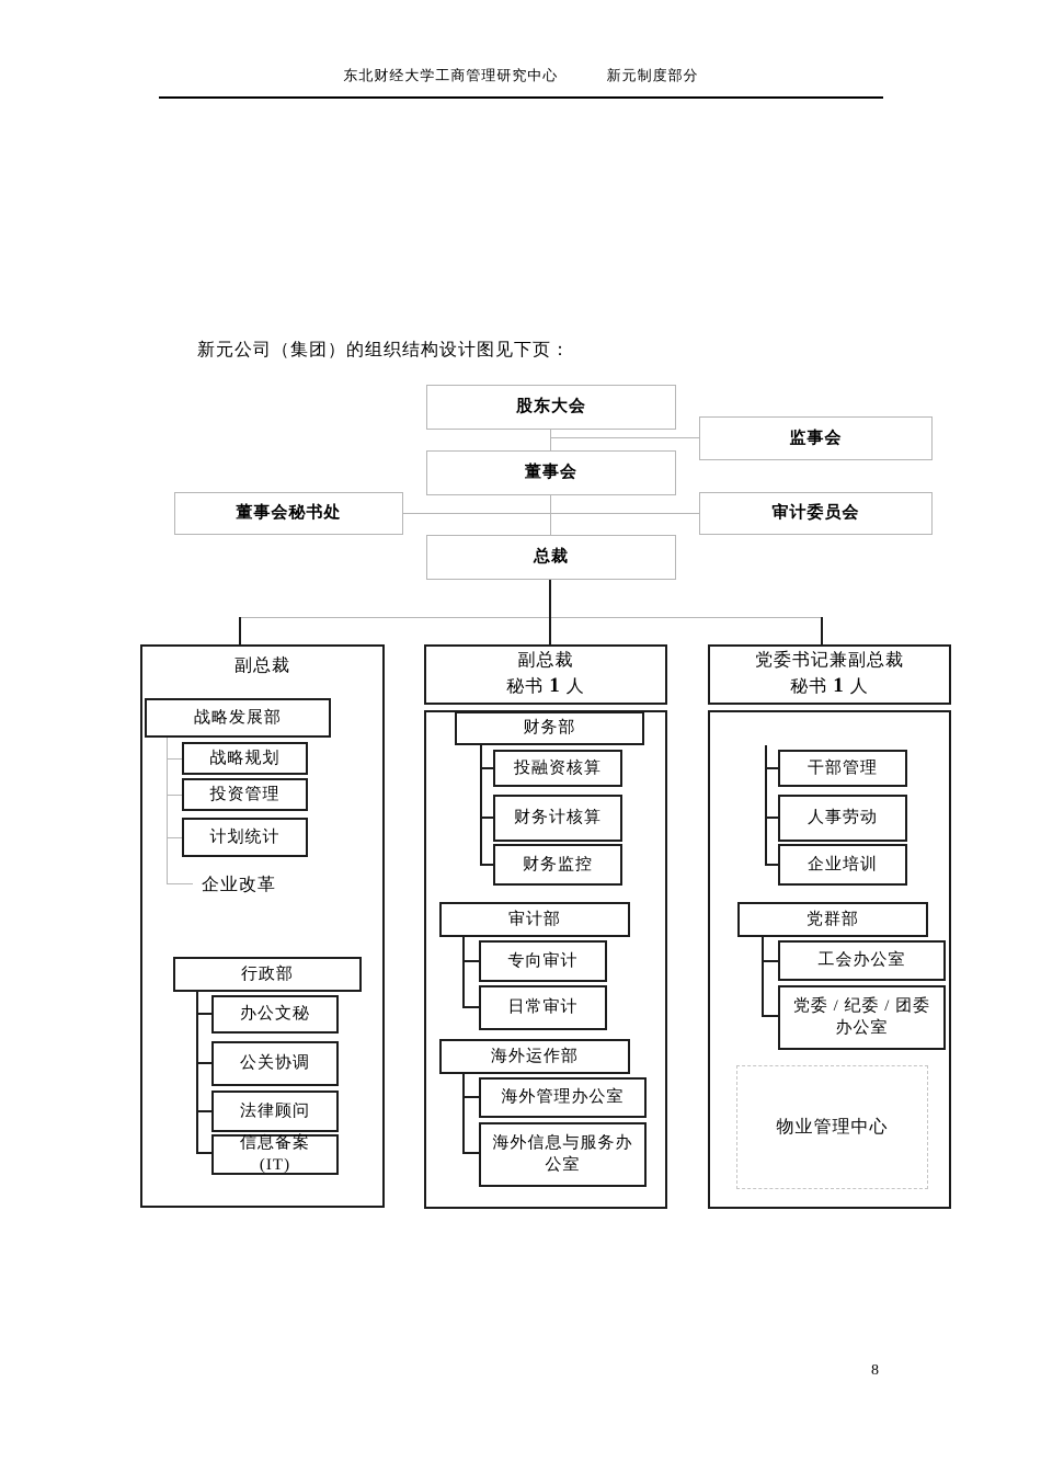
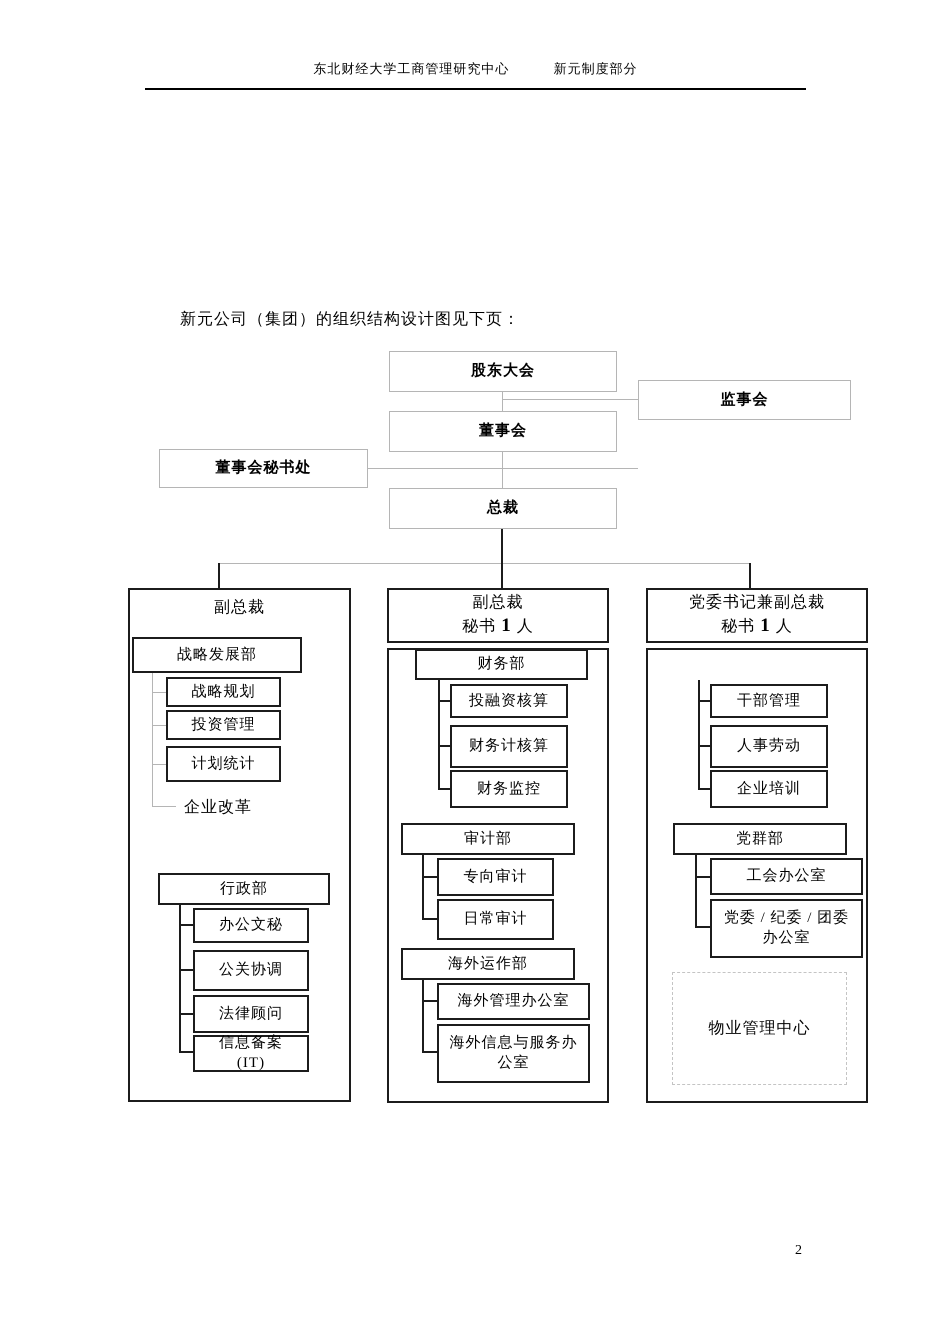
  东北财经大学工商管理研究中心 新元制度部分
  新元公司（集团）的组织结构设计图见下页：
  股东大会
  监事会
  董事会
  董事会秘书处
- 审计委员会
  总裁
  副总裁
  战略发展部
  战略规划
  投资管理
  计划统计
  企业改革
  行政部
  办公文秘
  公关协调
  法律顾问
  信息备案
  (IT)
  副总裁
  秘书 1 人
  财务部
  投融资核算
  财务计核算
  财务监控
  审计部
  专向审计
  日常审计
  海外运作部
  海外管理办公室
  海外信息与服务办
  公室
  党委书记兼副总裁
  秘书 1 人
  干部管理
  人事劳动
  企业培训
  党群部
  工会办公室
  党委 / 纪委 / 团委
  办公室
  物业管理中心
- 8
+ 2
